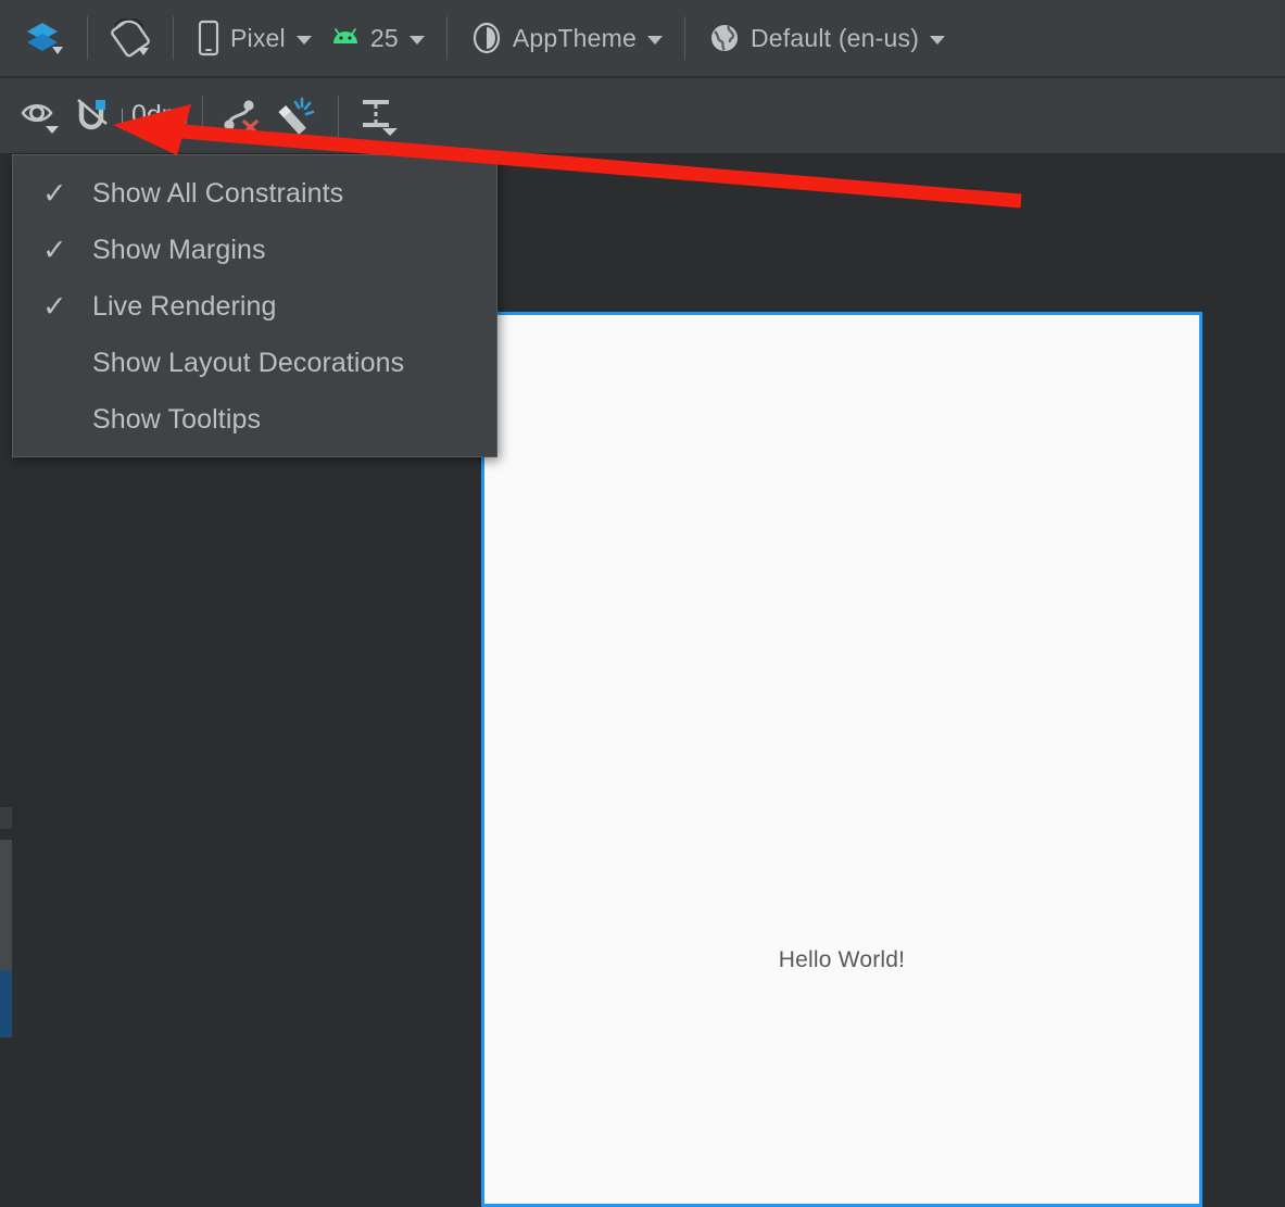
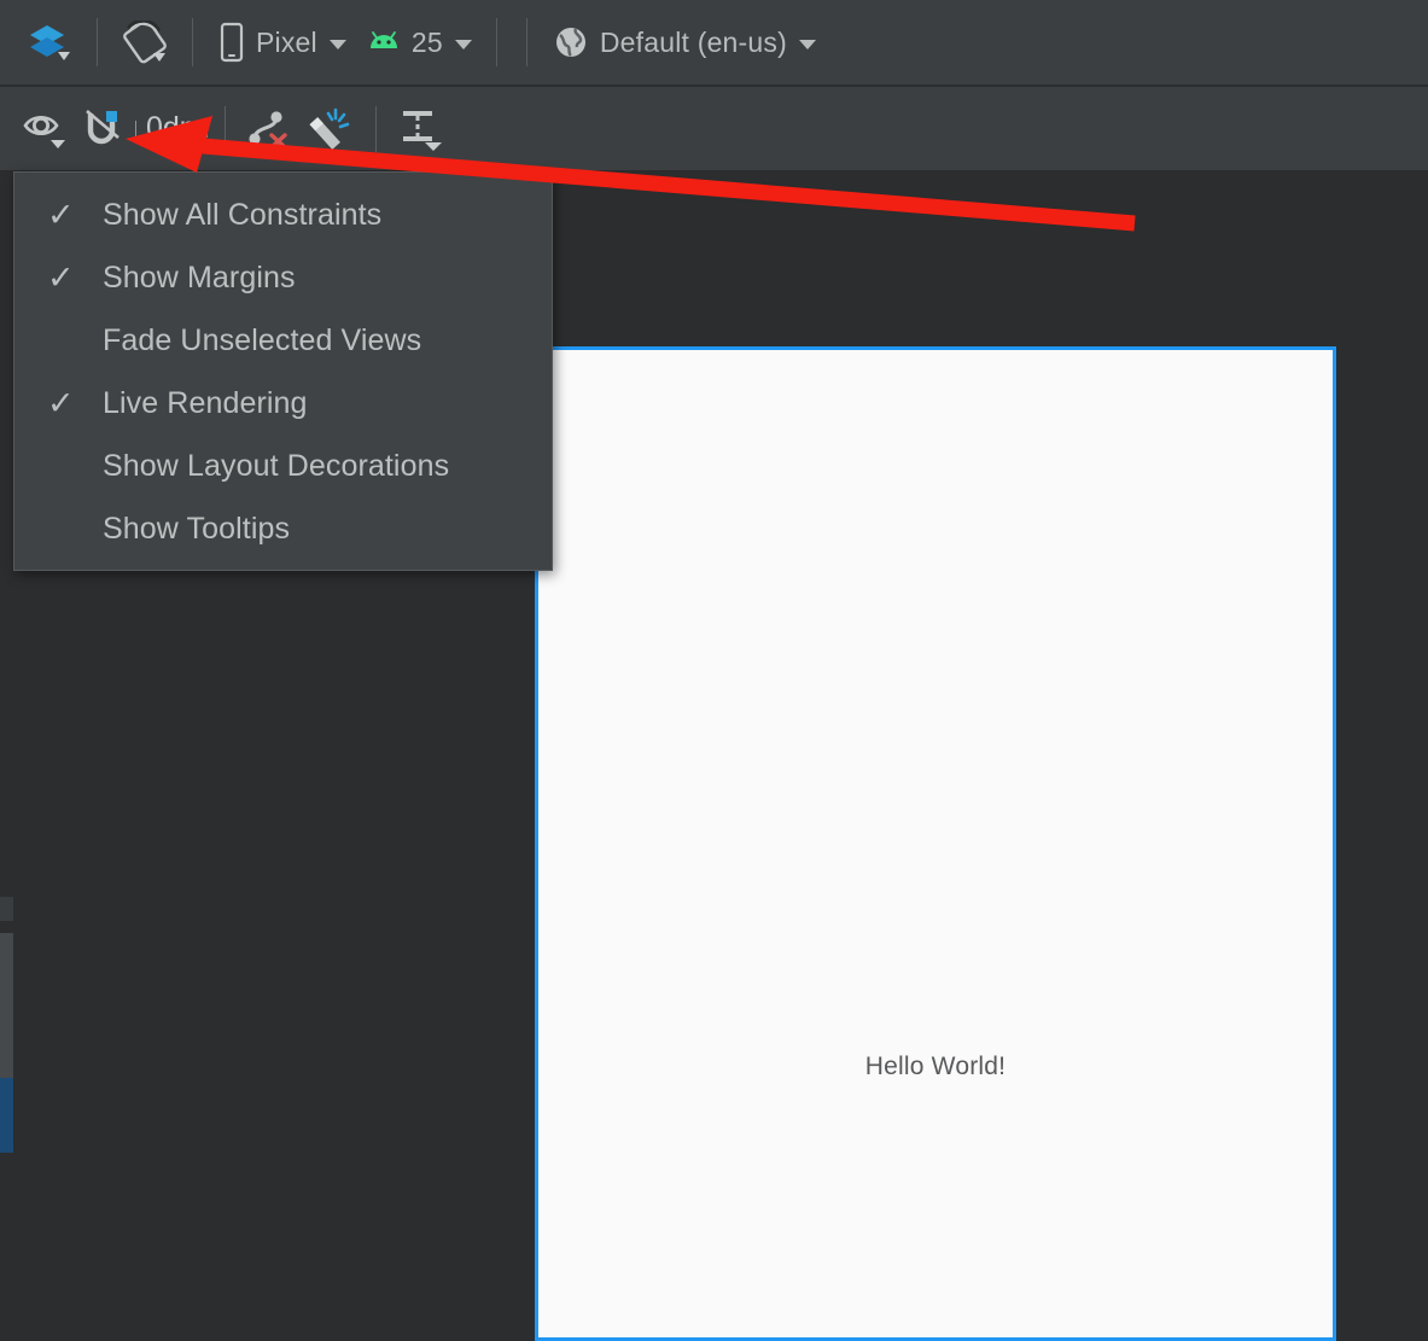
  Pixel
  25
- AppTheme
  Default (en-us)
  Hello World!
  ✓
  Show All Constraints
  ✓
  Show Margins
+ Fade Unselected Views
  ✓
  Live Rendering
  Show Layout Decorations
  Show Tooltips
